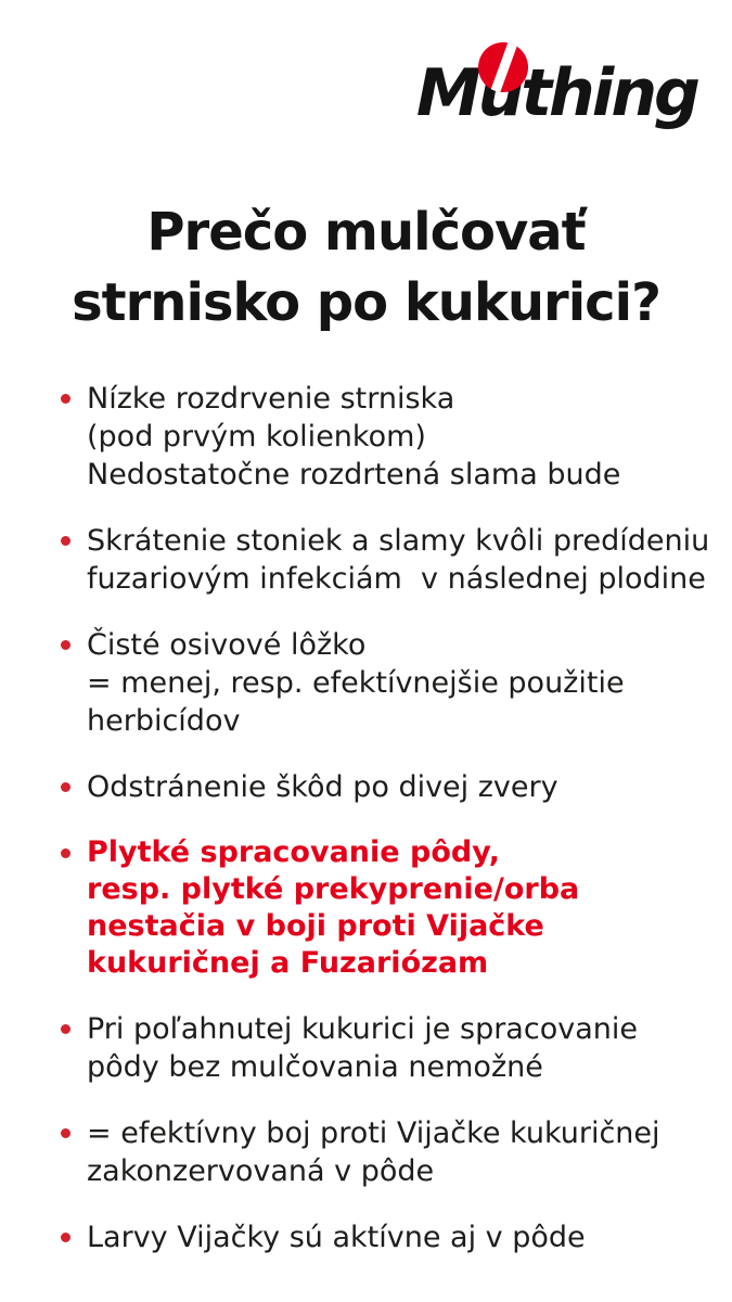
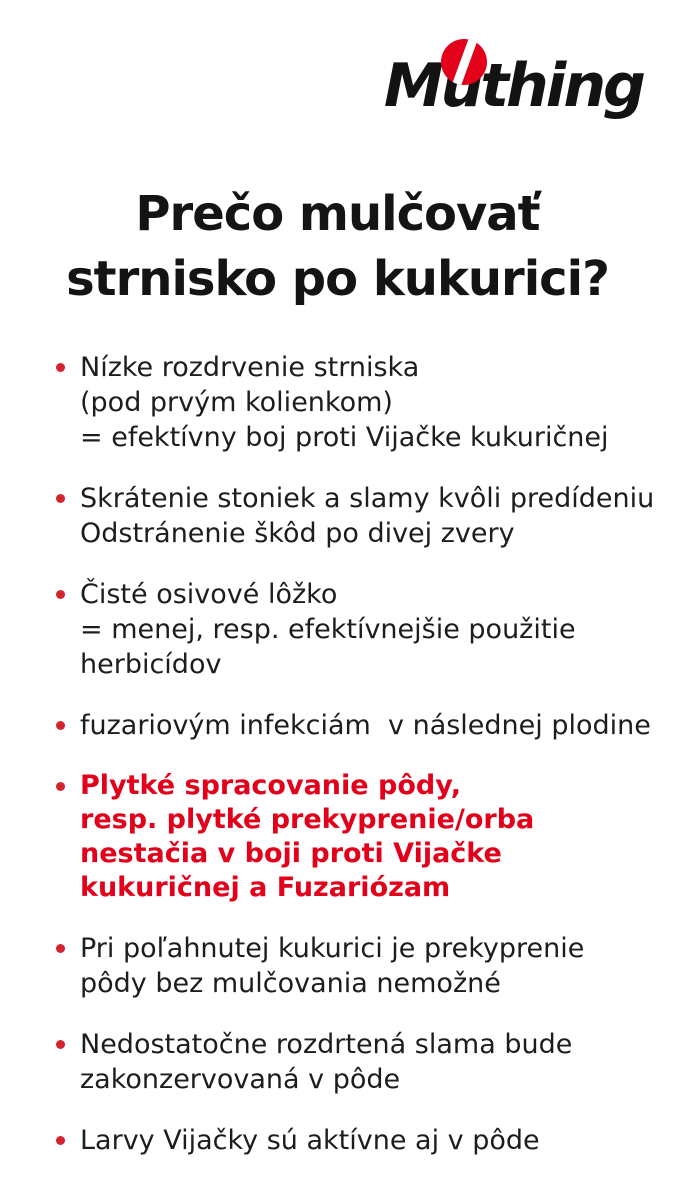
  Muthing
  Prečo mulčovať
  strnisko po kukurici?
  Nízke rozdrvenie strniska
  (pod prvým kolienkom)
- Nedostatočne rozdrtená slama bude
+ = efektívny boj proti Vijačke kukuričnej
  Skrátenie stoniek a slamy kvôli predídeniu
- fuzariovým infekciám v následnej plodine
+ Odstránenie škôd po divej zvery
  Čisté osivové lôžko
  = menej, resp. efektívnejšie použitie herbicídov
- Odstránenie škôd po divej zvery
+ fuzariovým infekciám v následnej plodine
  Plytké spracovanie pôdy,
  resp. plytké prekyprenie/orba
  nestačia v boji proti Vijačke
  kukuričnej a Fuzariózam
- Pri poľahnutej kukurici je spracovanie
+ Pri poľahnutej kukurici je prekyprenie
  pôdy bez mulčovania nemožné
- = efektívny boj proti Vijačke kukuričnej
+ Nedostatočne rozdrtená slama bude
  zakonzervovaná v pôde
  Larvy Vijačky sú aktívne aj v pôde
